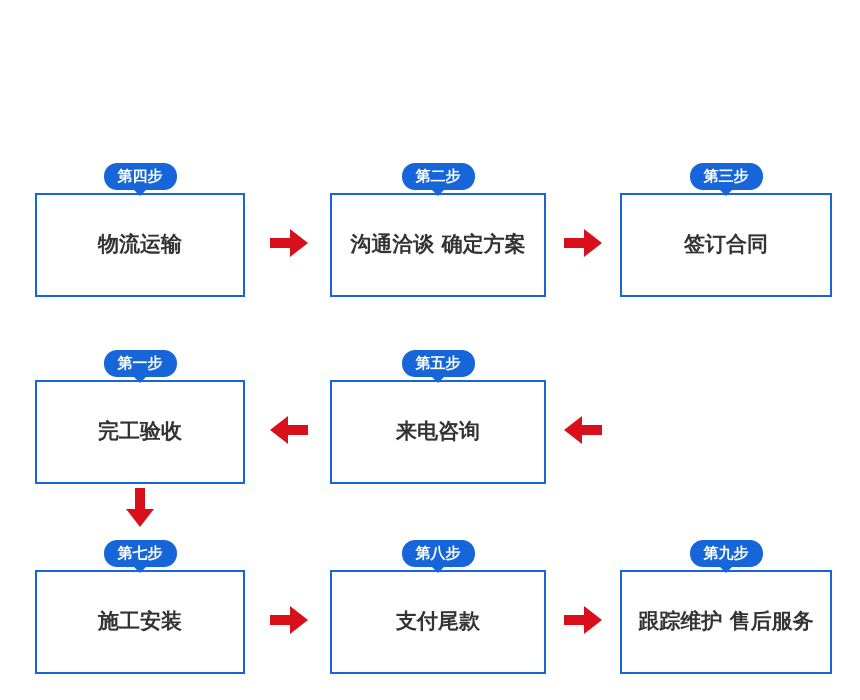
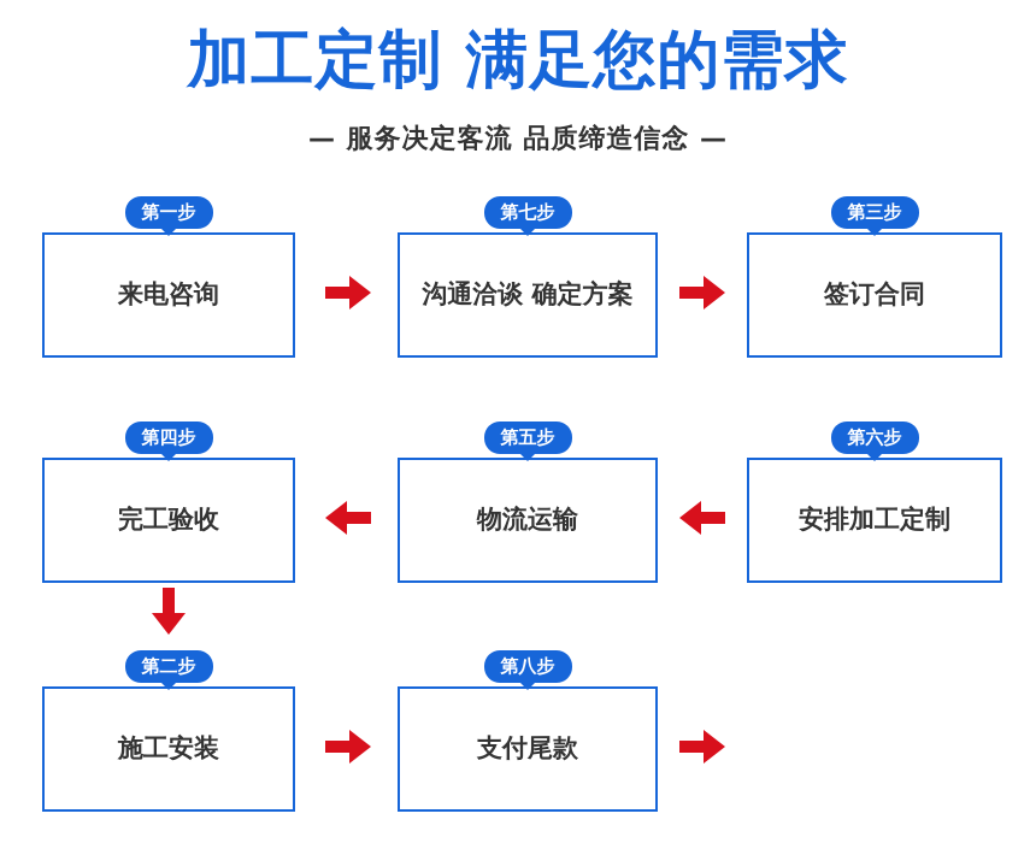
+ 加工定制 满足您的需求
+ — 服务决定客流 品质缔造信念 —
- 第四步
+ 第一步
- 物流运输
+ 来电咨询
- 第二步
+ 第七步
  沟通洽谈 确定方案
  第三步
  签订合同
- 第一步
+ 第四步
  完工验收
  第五步
- 来电咨询
+ 物流运输
+ 第六步
+ 安排加工定制
- 第七步
+ 第二步
  施工安装
  第八步
  支付尾款
- 第九步
- 跟踪维护 售后服务
